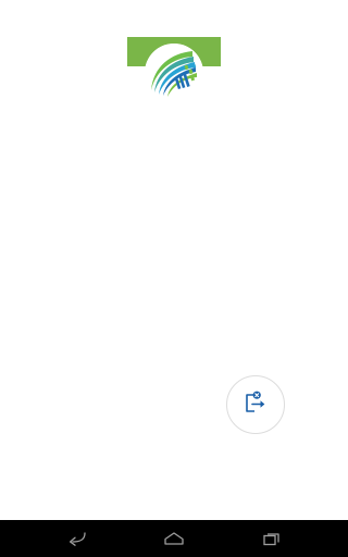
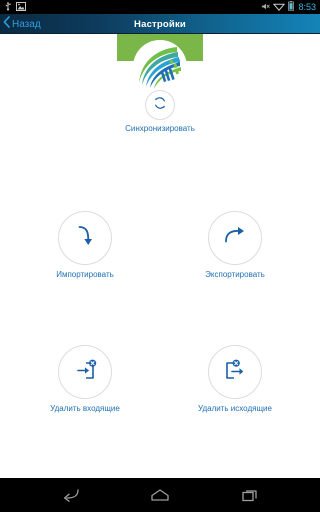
+ 8:53
+ Назад
+ Настройки
+ Синхронизировать
+ Импортировать
+ Экспортировать
+ Удалить входящие
+ Удалить исходящие
